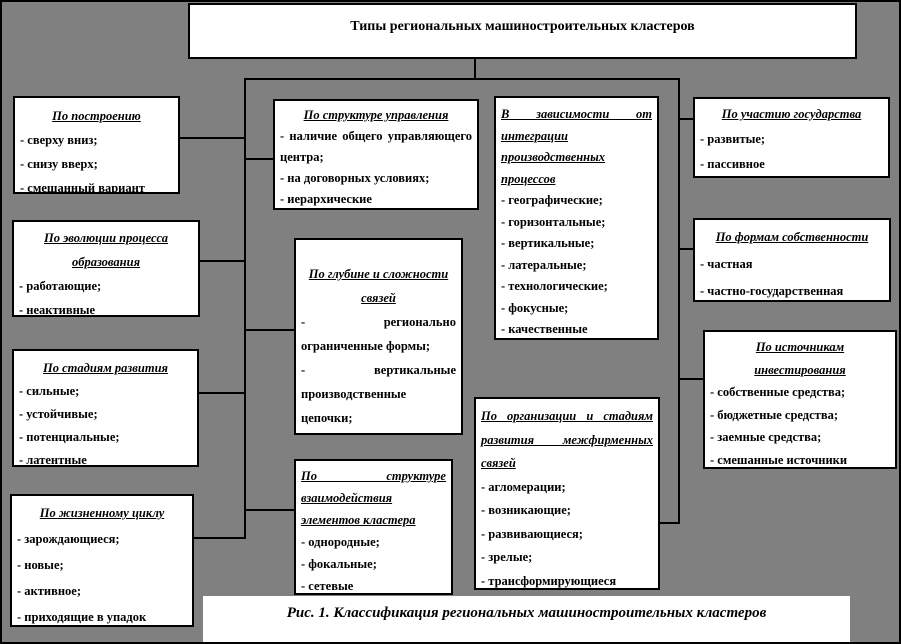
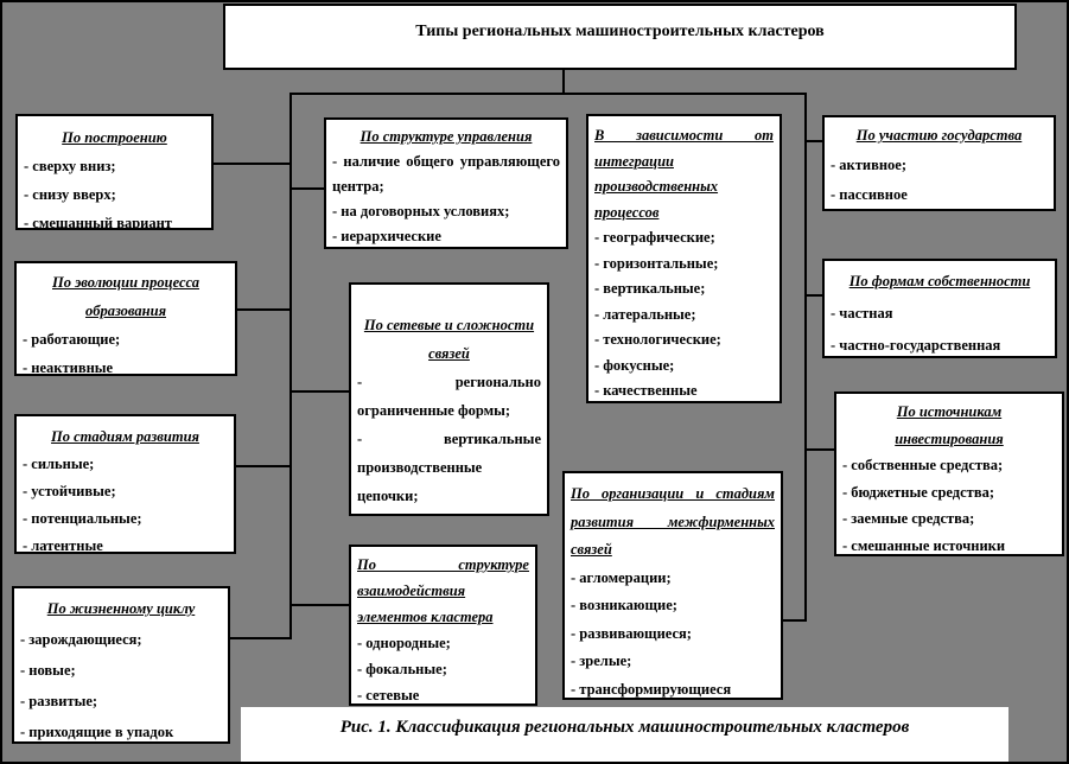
  Типы региональных машиностроительных кластеров
  По построению
  - сверху вниз;
  - снизу вверх;
  - смешанный вариант
  По эволюции процесса образования
  - работающие;
  - неактивные
  По стадиям развития
  - сильные;
  - устойчивые;
  - потенциальные;
  - латентные
  По жизненному циклу
  - зарождающиеся;
  - новые;
- - активное;
+ - развитые;
  - приходящие в упадок
  По структуре управления
  - наличие общего управляющего центра;
  - на договорных условиях;
  - иерархические
- По глубине и сложности связей
+ По сетевые и сложности связей
  - регионально ограниченные формы;
  - вертикальные производственные цепочки;
  По структуре взаимодействия элементов кластера
  - однородные;
  - фокальные;
  - сетевые
  В зависимости от интеграции производственных процессов
  - географические;
  - горизонтальные;
  - вертикальные;
  - латеральные;
  - технологические;
  - фокусные;
  - качественные
  По организации и стадиям развития межфирменных связей
  - агломерации;
  - возникающие;
  - развивающиеся;
  - зрелые;
  - трансформирующиеся
  По участию государства
- - развитые;
+ - активное;
  - пассивное
  По формам собственности
  - частная
  - частно-государственная
  По источникам инвестирования
  - собственные средства;
  - бюджетные средства;
  - заемные средства;
  - смешанные источники
  Рис. 1. Классификация региональных машиностроительных кластеров
